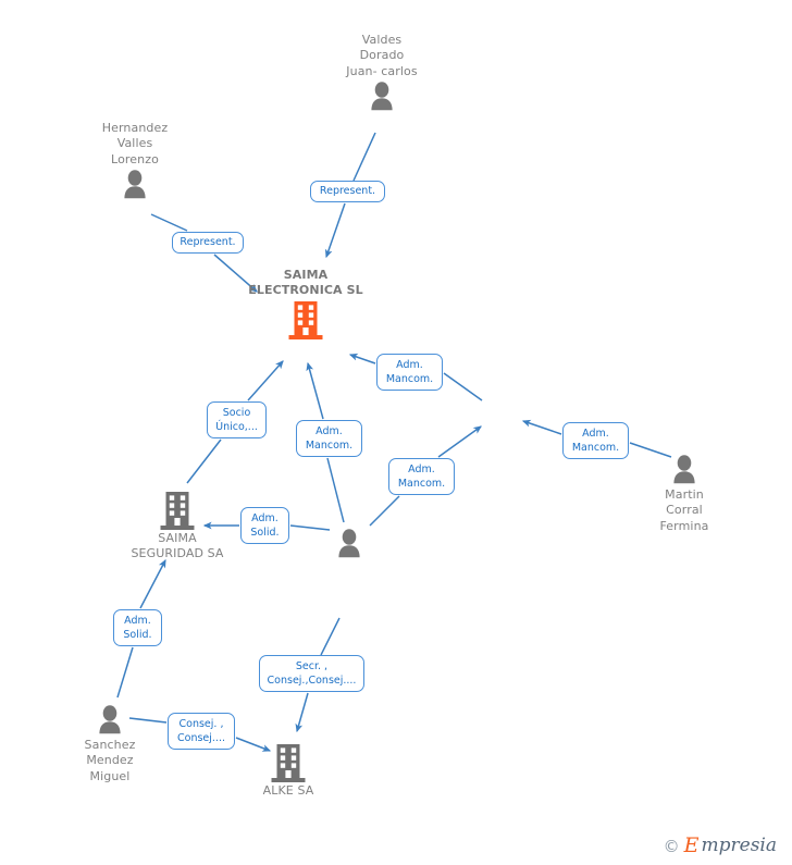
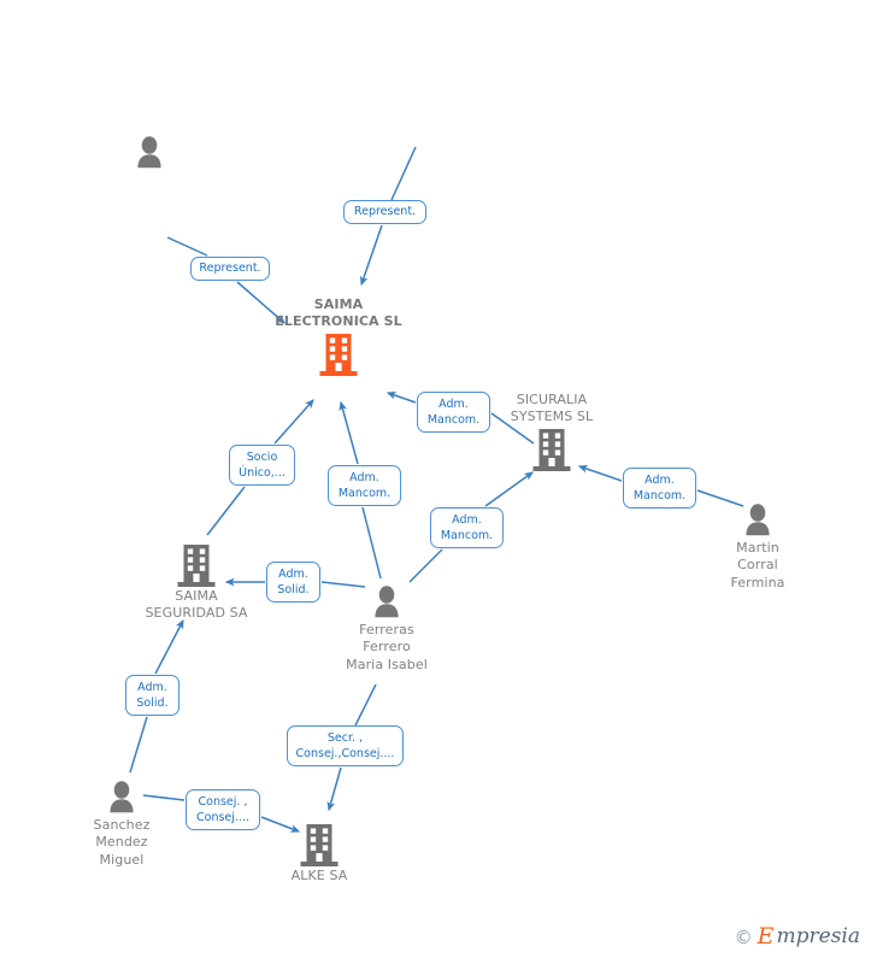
- Valdes
- Dorado
- Juan- carlos
- Hernandez
- Valles
- Lorenzo
  SAIMA
  ELECTRONICA SL
+ SICURALIA
+ SYSTEMS SL
  Martin
  Corral
  Fermina
  SAIMA
  SEGURIDAD SA
+ Ferreras
+ Ferrero
+ Maria Isabel
  Sanchez
  Mendez
  Miguel
  ALKE SA
  Represent.
  Represent.
  Adm.
  Mancom.
  Socio
  Único,...
  Adm.
  Mancom.
  Adm.
  Mancom.
  Adm.
  Mancom.
  Adm.
  Solid.
  Adm.
  Solid.
  Secr. ,
  Consej.,Consej....
  Consej. ,
  Consej....
  ©
  E
  mpresia
